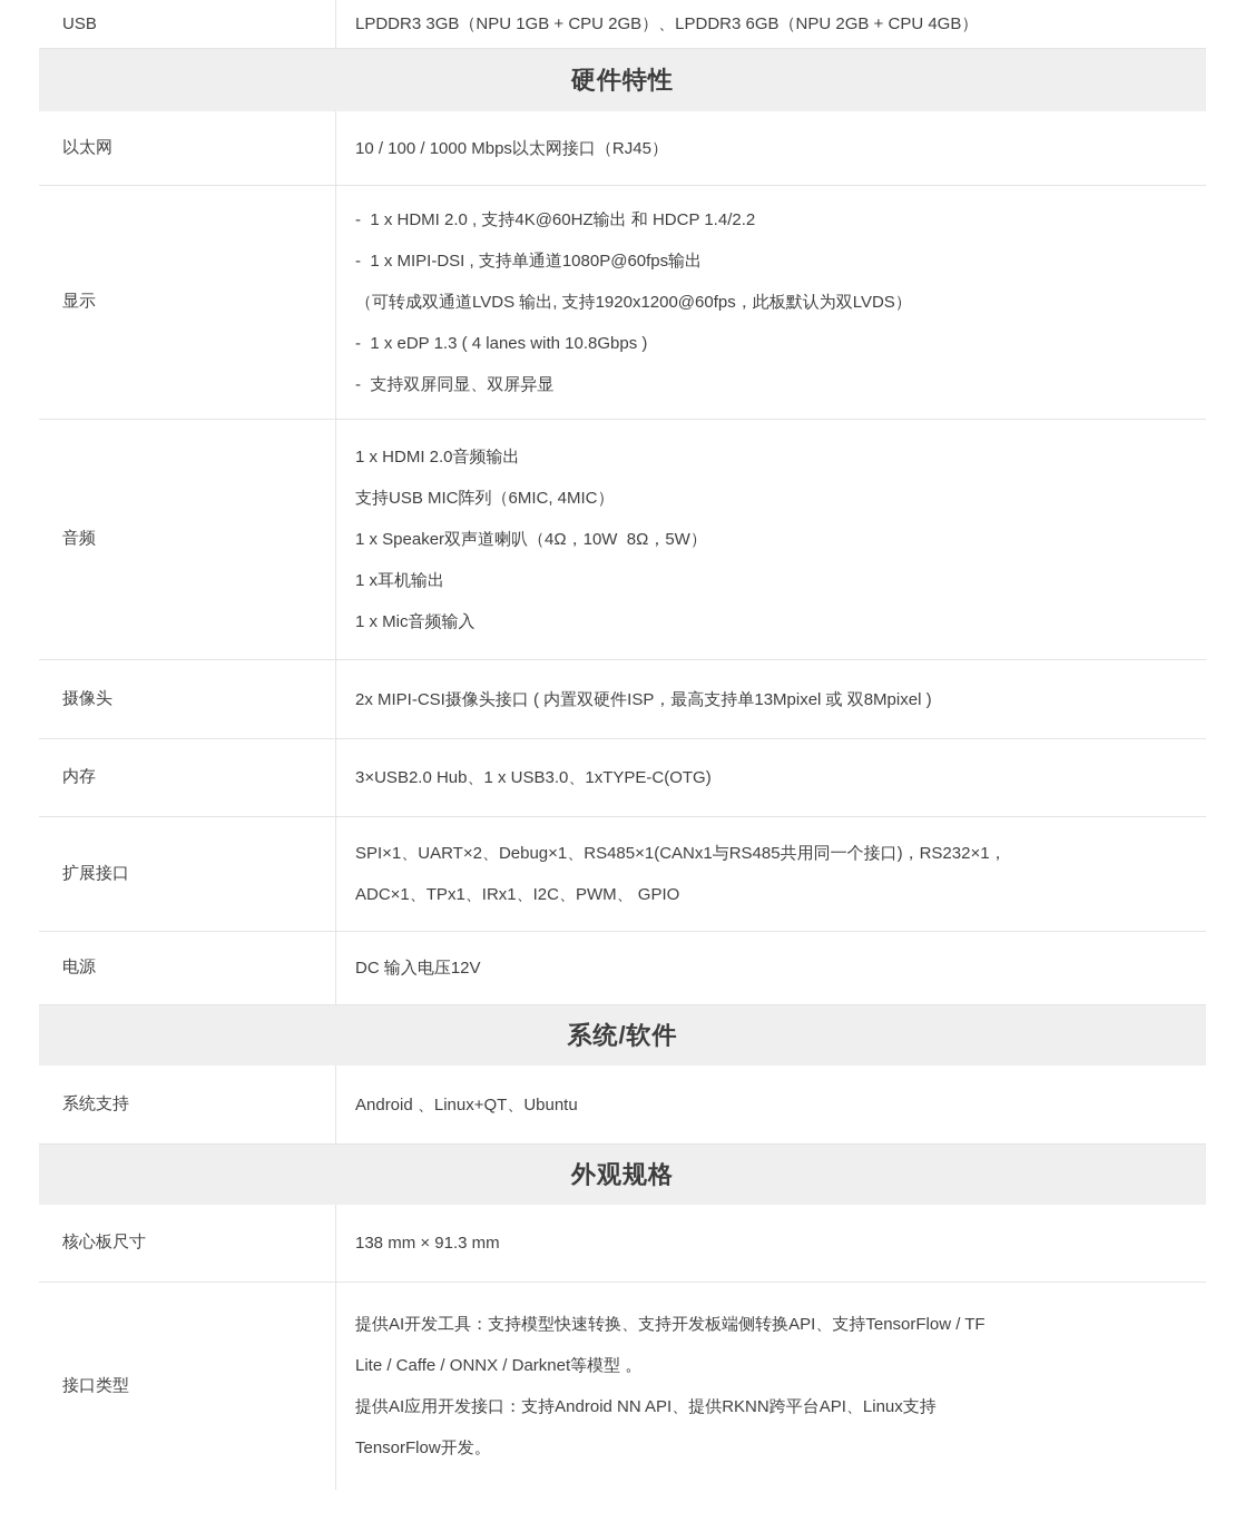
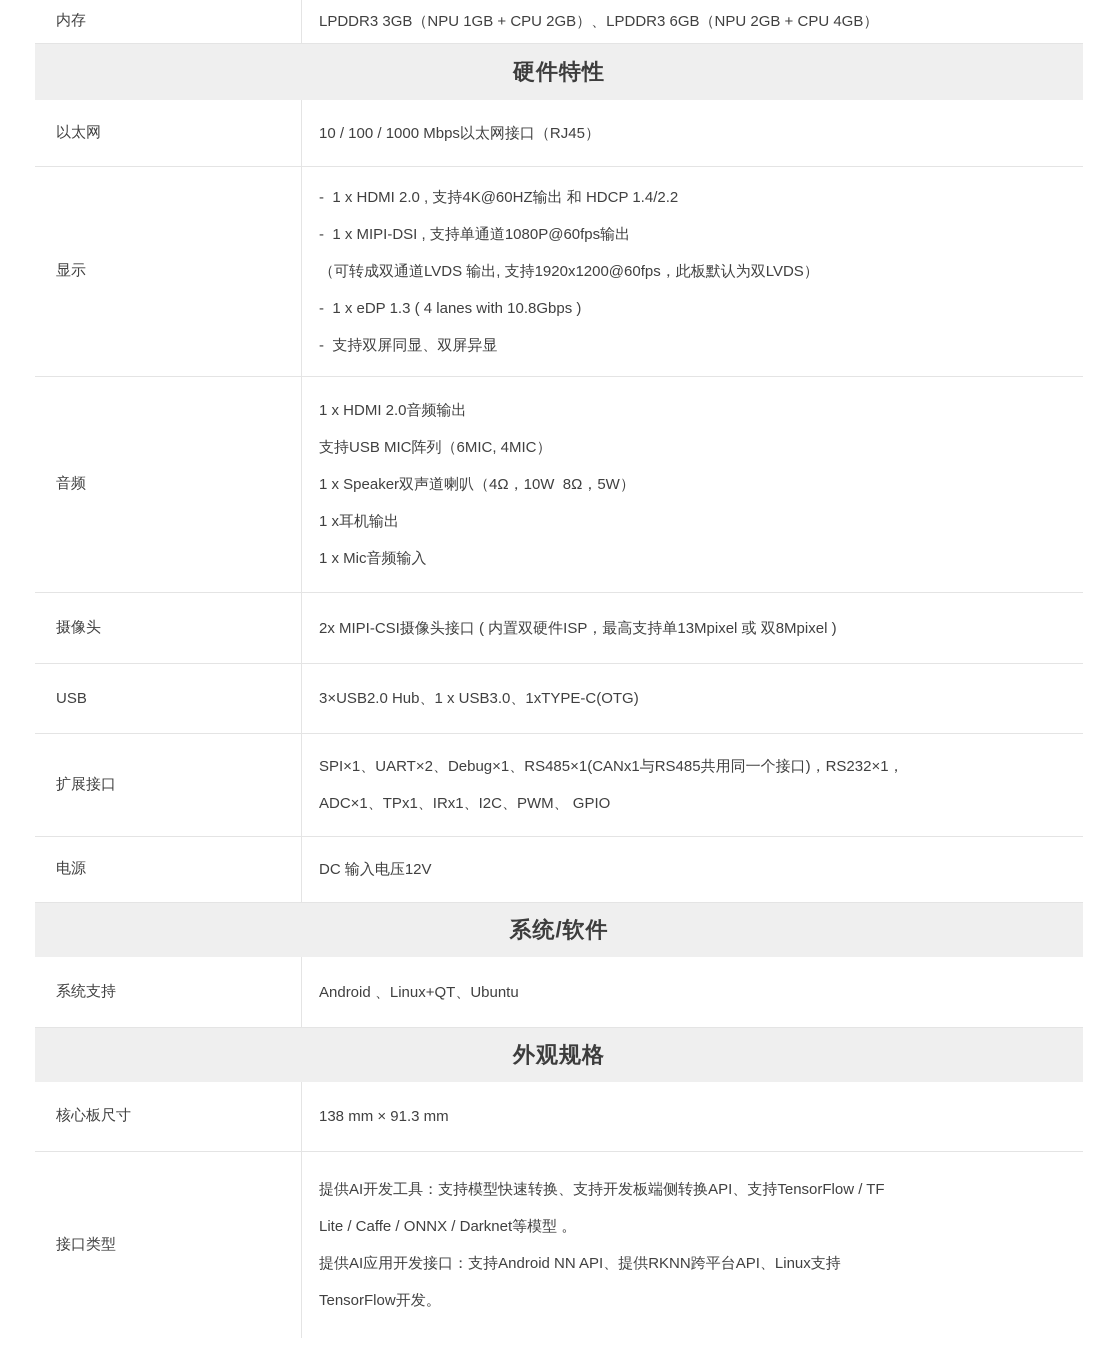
- USB
+ 内存
  LPDDR3 3GB（NPU 1GB + CPU 2GB）、LPDDR3 6GB（NPU 2GB + CPU 4GB）
  硬件特性
  以太网
  10 / 100 / 1000 Mbps以太网接口（RJ45）
  显示
  - 1 x HDMI 2.0 , 支持4K@60HZ输出 和 HDCP 1.4/2.2
  - 1 x MIPI-DSI , 支持单通道1080P@60fps输出
  （可转成双通道LVDS 输出, 支持1920x1200@60fps，此板默认为双LVDS）
  - 1 x eDP 1.3 ( 4 lanes with 10.8Gbps )
  - 支持双屏同显、双屏异显
  音频
  1 x HDMI 2.0音频输出
  支持USB MIC阵列（6MIC, 4MIC）
  1 x Speaker双声道喇叭（4Ω，10W 8Ω，5W）
  1 x耳机输出
  1 x Mic音频输入
  摄像头
  2x MIPI-CSI摄像头接口 ( 内置双硬件ISP，最高支持单13Mpixel 或 双8Mpixel )
- 内存
+ USB
  3×USB2.0 Hub、1 x USB3.0、1xTYPE-C(OTG)
  扩展接口
  SPI×1、UART×2、Debug×1、RS485×1(CANx1与RS485共用同一个接口)，RS232×1，
  ADC×1、TPx1、IRx1、I2C、PWM、 GPIO
  电源
  DC 输入电压12V
  系统/软件
  系统支持
  Android 、Linux+QT、Ubuntu
  外观规格
  核心板尺寸
  138 mm × 91.3 mm
  接口类型
  提供AI开发工具：支持模型快速转换、支持开发板端侧转换API、支持TensorFlow / TF
  Lite / Caffe / ONNX / Darknet等模型 。
  提供AI应用开发接口：支持Android NN API、提供RKNN跨平台API、Linux支持
  TensorFlow开发。
